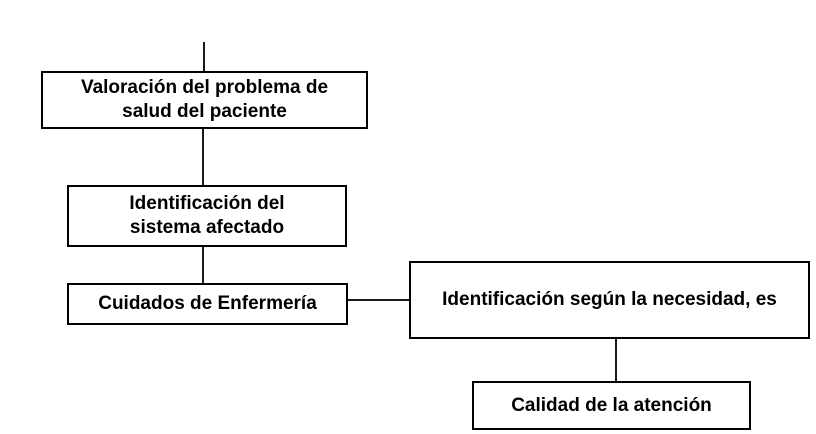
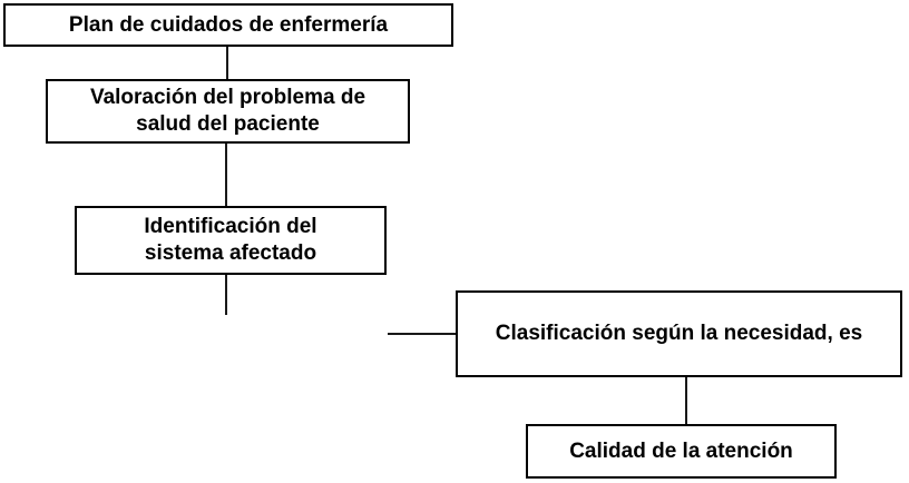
+ Plan de cuidados de enfermería
  Valoración del problema de
  salud del paciente
  Identificación del
  sistema afectado
- Cuidados de Enfermería
- Identificación según la necesidad, es
+ Clasificación según la necesidad, es
  Calidad de la atención
